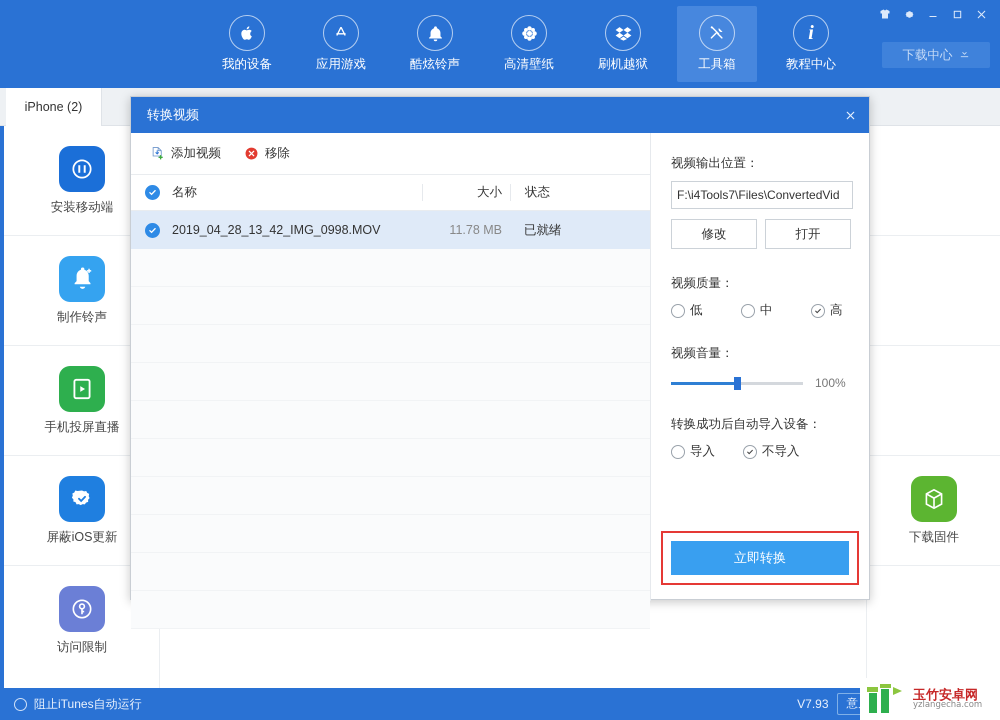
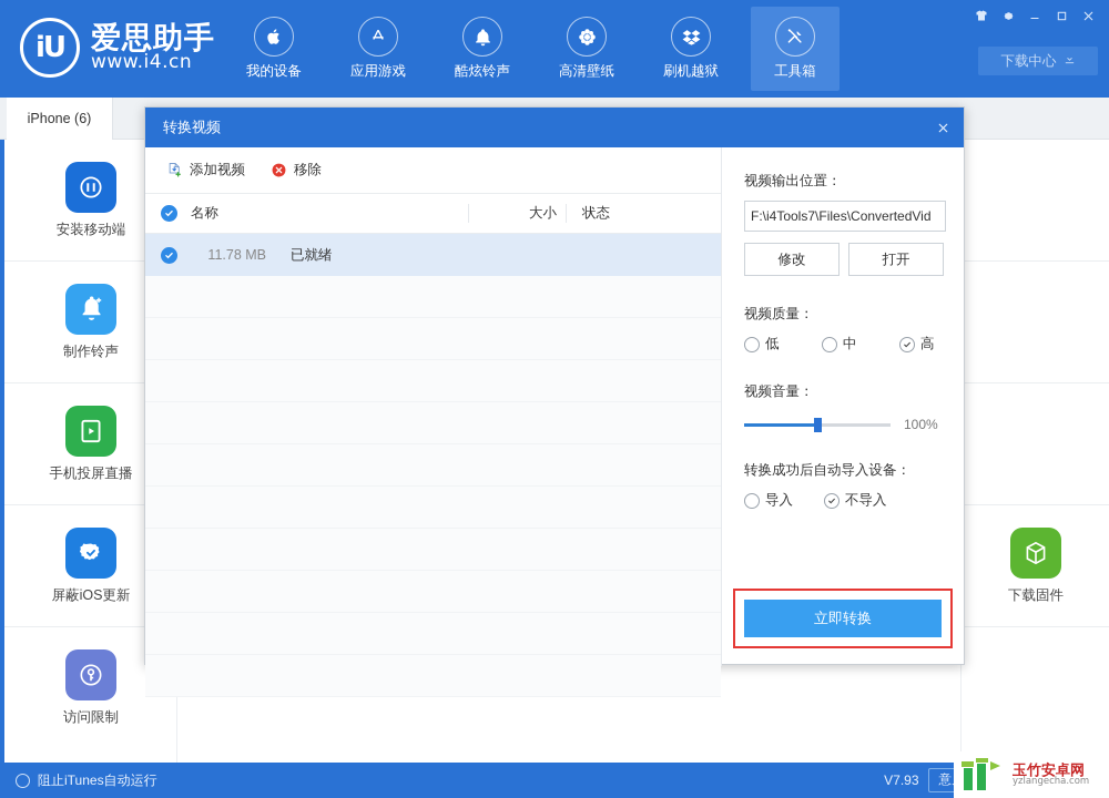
+ iU
+ 爱思助手
+ www.i4.cn
  我的设备
  应用游戏
  酷炫铃声
  高清壁纸
  刷机越狱
  工具箱
- i
- 教程中心
  下载中心
- iPhone (2)
+ iPhone (6)
  安装移动端
  制作铃声
  手机投屏直播
  屏蔽iOS更新
  访问限制
  下载固件
  转换视频
  添加视频
  移除
  名称
  大小
  状态
- 2019_04_28_13_42_IMG_0998.MOV
  11.78 MB
  已就绪
  视频输出位置：
  F:\i4Tools7\Files\ConvertedVid
  修改
  打开
  视频质量：
  低
  中
  高
  视频音量：
  100%
  转换成功后自动导入设备：
  导入
  不导入
  立即转换
  阻止iTunes自动运行
  V7.93
  玉竹安卓网
  yzlangecha.com
